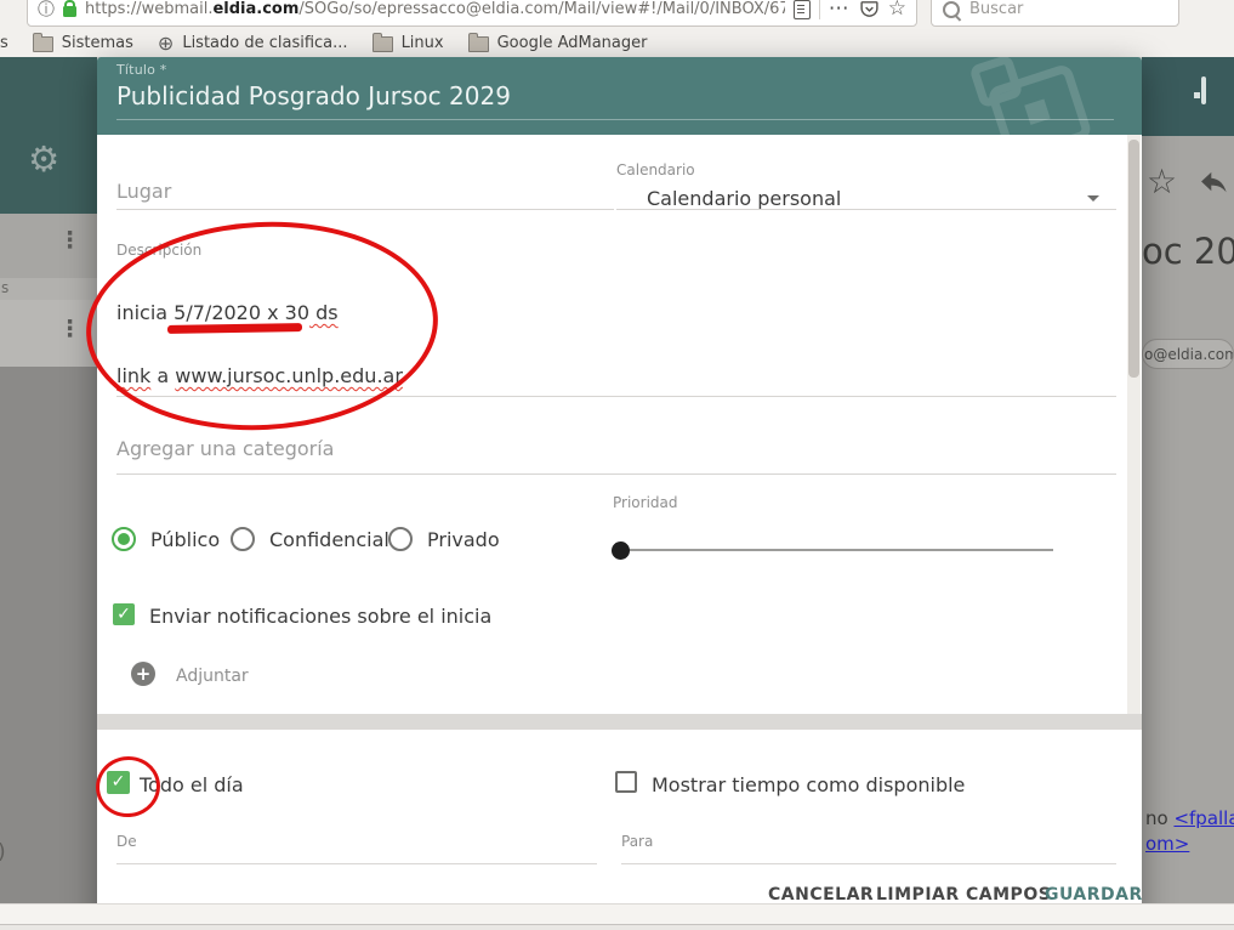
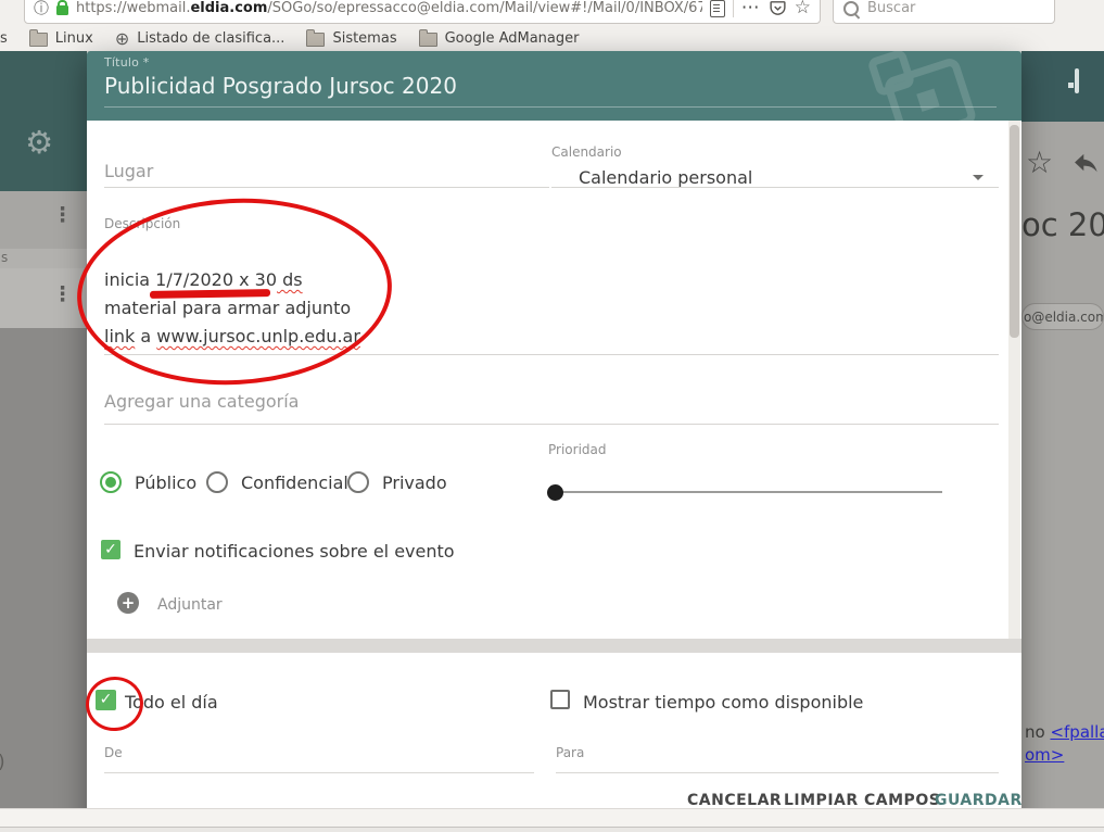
  ⓘ
  https://webmail.eldia.com/SOGo/so/epressacco@eldia.com/Mail/view#!/Mail/0/INBOX/67
  ⋯
  ☆
  Buscar
  s
- Sistemas
+ Linux
  ⊕
  Listado de clasifica...
- Linux
+ Sistemas
  Google AdManager
  ⚙
  ⋮
  s
  ⋮
  )
  ☆
  o@eldia.com
  no <fpall
  om>
  Título *
- Publicidad Posgrado Jursoc 2029
+ Publicidad Posgrado Jursoc 2020
  Lugar
  Calendario
  Calendario personal
  Descripción
- inicia 5/7/2020 x 30 ds
+ inicia 1/7/2020 x 30 ds
+ material para armar adjunto
  link a www.jursoc.unlp.edu.ar
  Agregar una categoría
  Público
  Confidencial
  Privado
  Prioridad
  ✓
- Enviar notificaciones sobre el inicia
+ Enviar notificaciones sobre el evento
  +
  Adjuntar
  ✓
  Todo el día
  Mostrar tiempo como disponible
  De
  Para
  CANCELAR
  LIMPIAR CAMPOS
  GUARDAR
